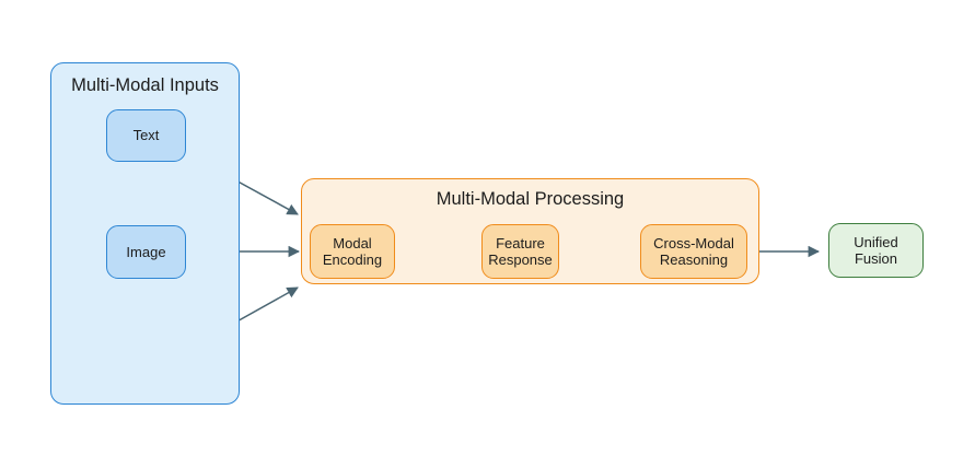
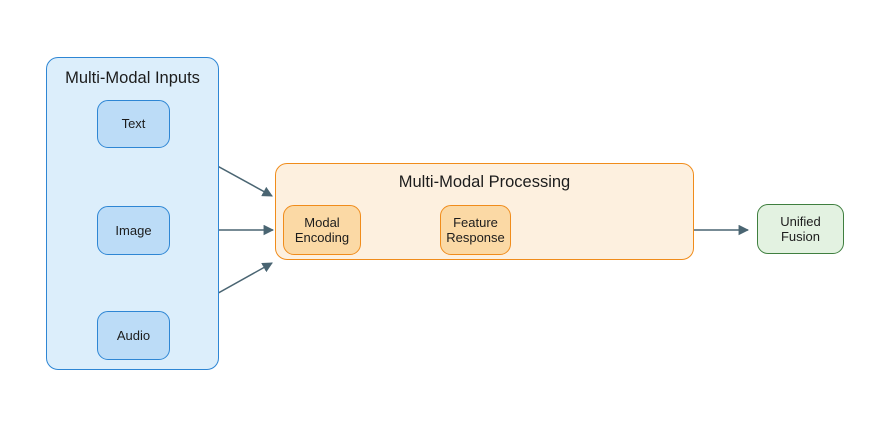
  Multi-Modal Inputs
  Multi-Modal Processing
  Text
  Image
+ Audio
  Modal
  Encoding
  Feature
  Response
- Cross-Modal
- Reasoning
  Unified
  Fusion
